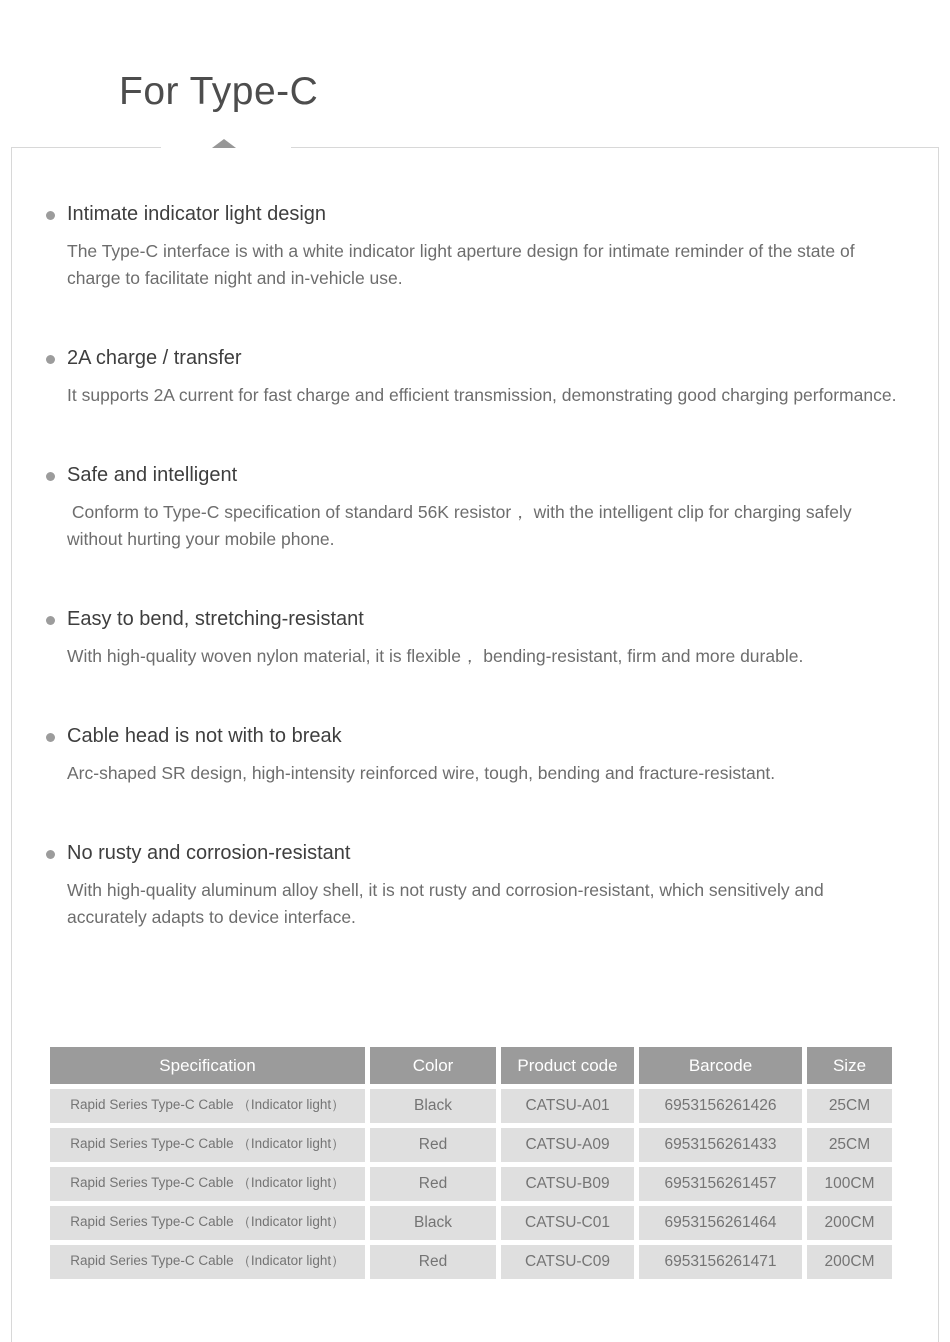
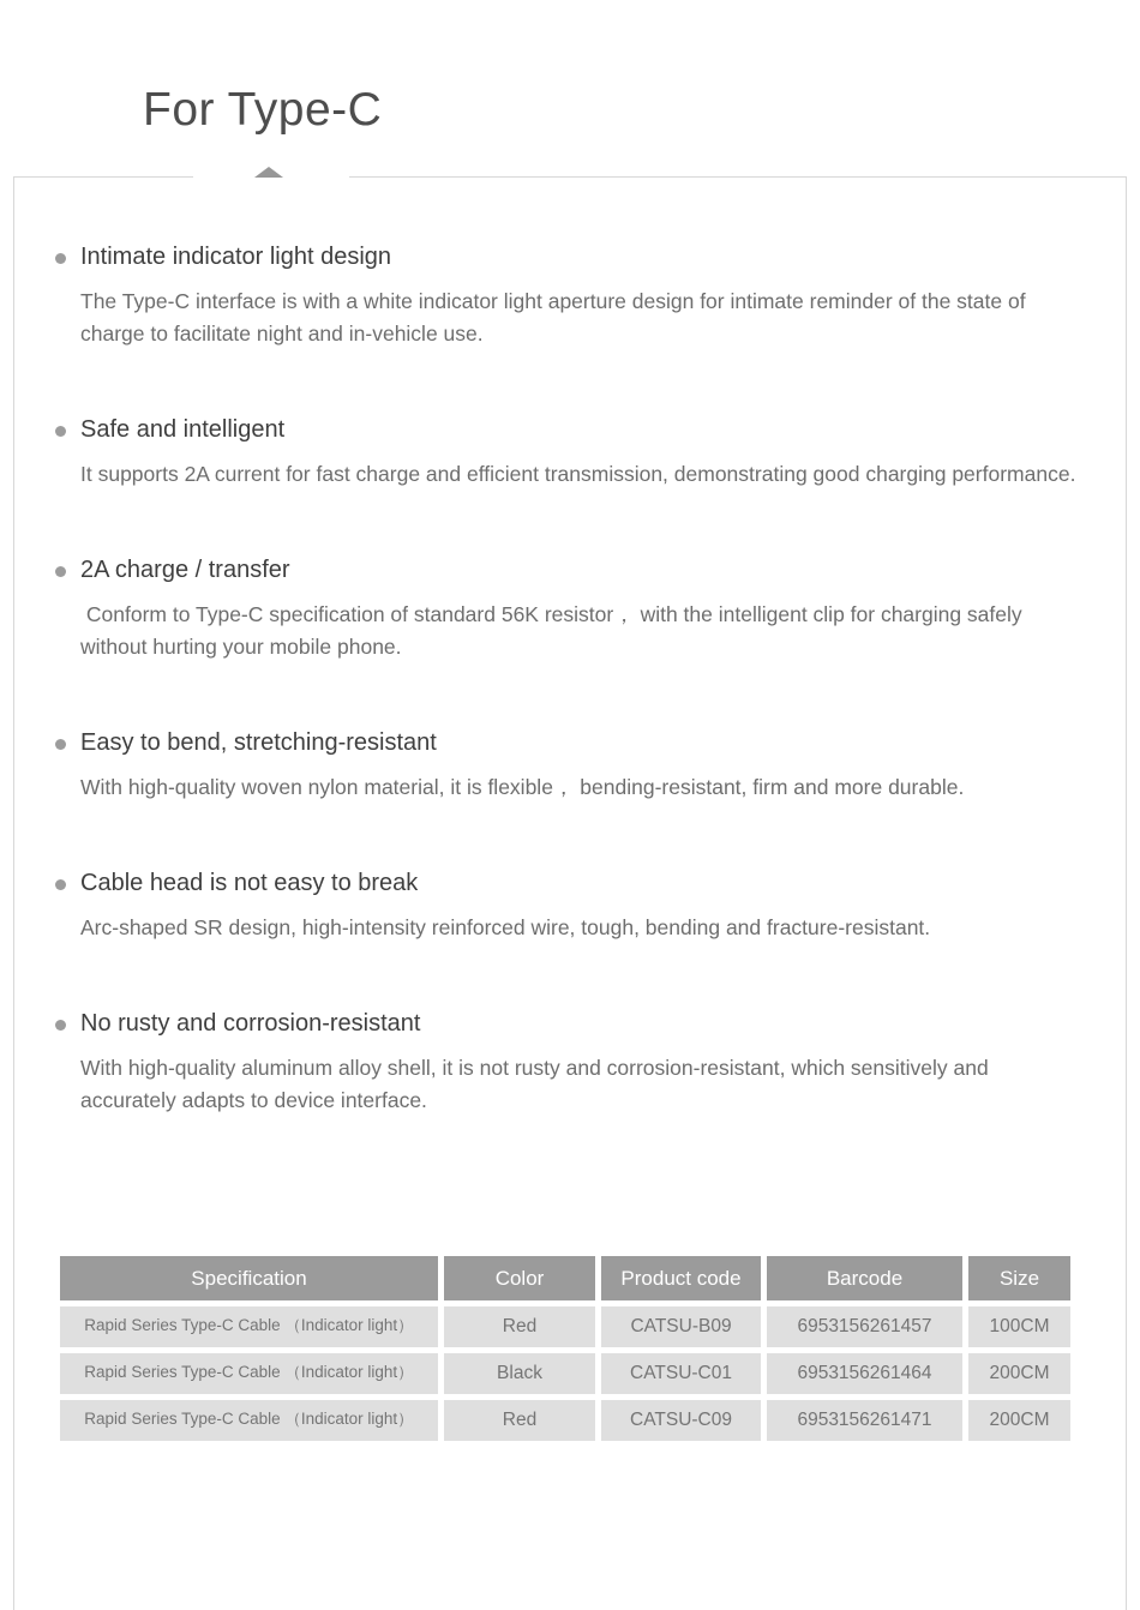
  For Type-C
  Intimate indicator light design
  The Type-C interface is with a white indicator light aperture design for intimate reminder of the state of charge to facilitate night and in-vehicle use.
- 2A charge / transfer
+ Safe and intelligent
  It supports 2A current for fast charge and efficient transmission, demonstrating good charging performance.
- Safe and intelligent
+ 2A charge / transfer
  Conform to Type-C specification of standard 56K resistor， with the intelligent clip for charging safely without hurting your mobile phone.
  Easy to bend, stretching-resistant
  With high-quality woven nylon material, it is flexible， bending-resistant, firm and more durable.
- Cable head is not with to break
+ Cable head is not easy to break
  Arc-shaped SR design, high-intensity reinforced wire, tough, bending and fracture-resistant.
  No rusty and corrosion-resistant
  With high-quality aluminum alloy shell, it is not rusty and corrosion-resistant, which sensitively and accurately adapts to device interface.
  Specification	Color	Product code	Barcode	Size
- Rapid Series Type-C Cable （Indicator light）	Black	CATSU-A01	6953156261426	25CM
- Rapid Series Type-C Cable （Indicator light）	Red	CATSU-A09	6953156261433	25CM
  Rapid Series Type-C Cable （Indicator light）	Red	CATSU-B09	6953156261457	100CM
  Rapid Series Type-C Cable （Indicator light）	Black	CATSU-C01	6953156261464	200CM
  Rapid Series Type-C Cable （Indicator light）	Red	CATSU-C09	6953156261471	200CM
